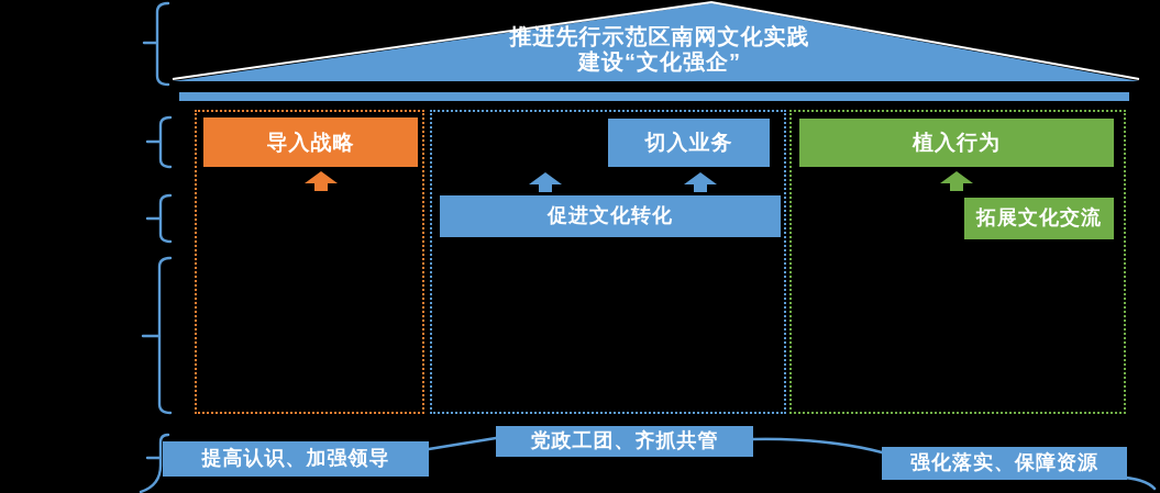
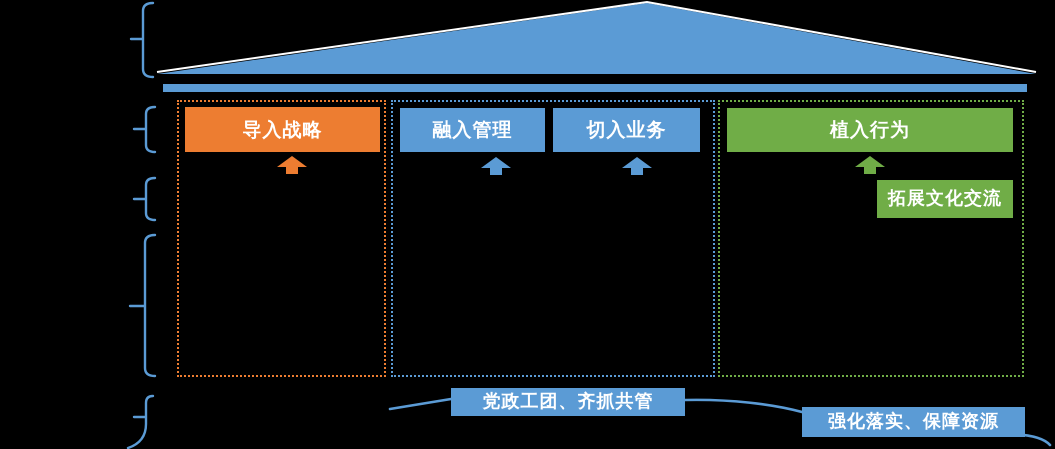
- 推进先行示范区南网文化实践
- 建设“文化强企”
  导入战略
+ 融入管理
  切入业务
  植入行为
- 促进文化转化
  拓展文化交流
- 提高认识、加强领导
  党政工团、齐抓共管
  强化落实、保障资源
